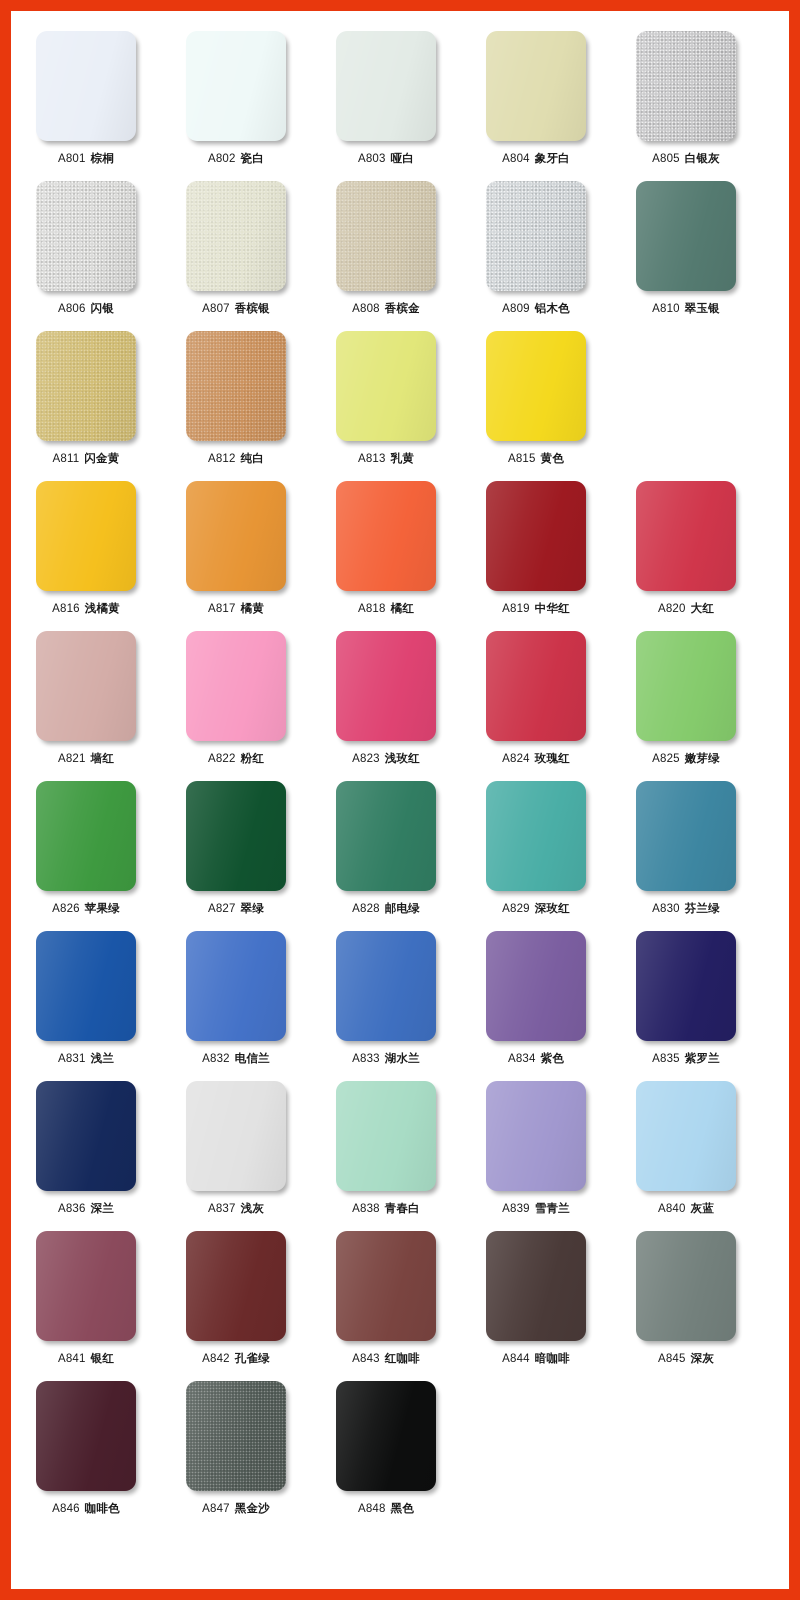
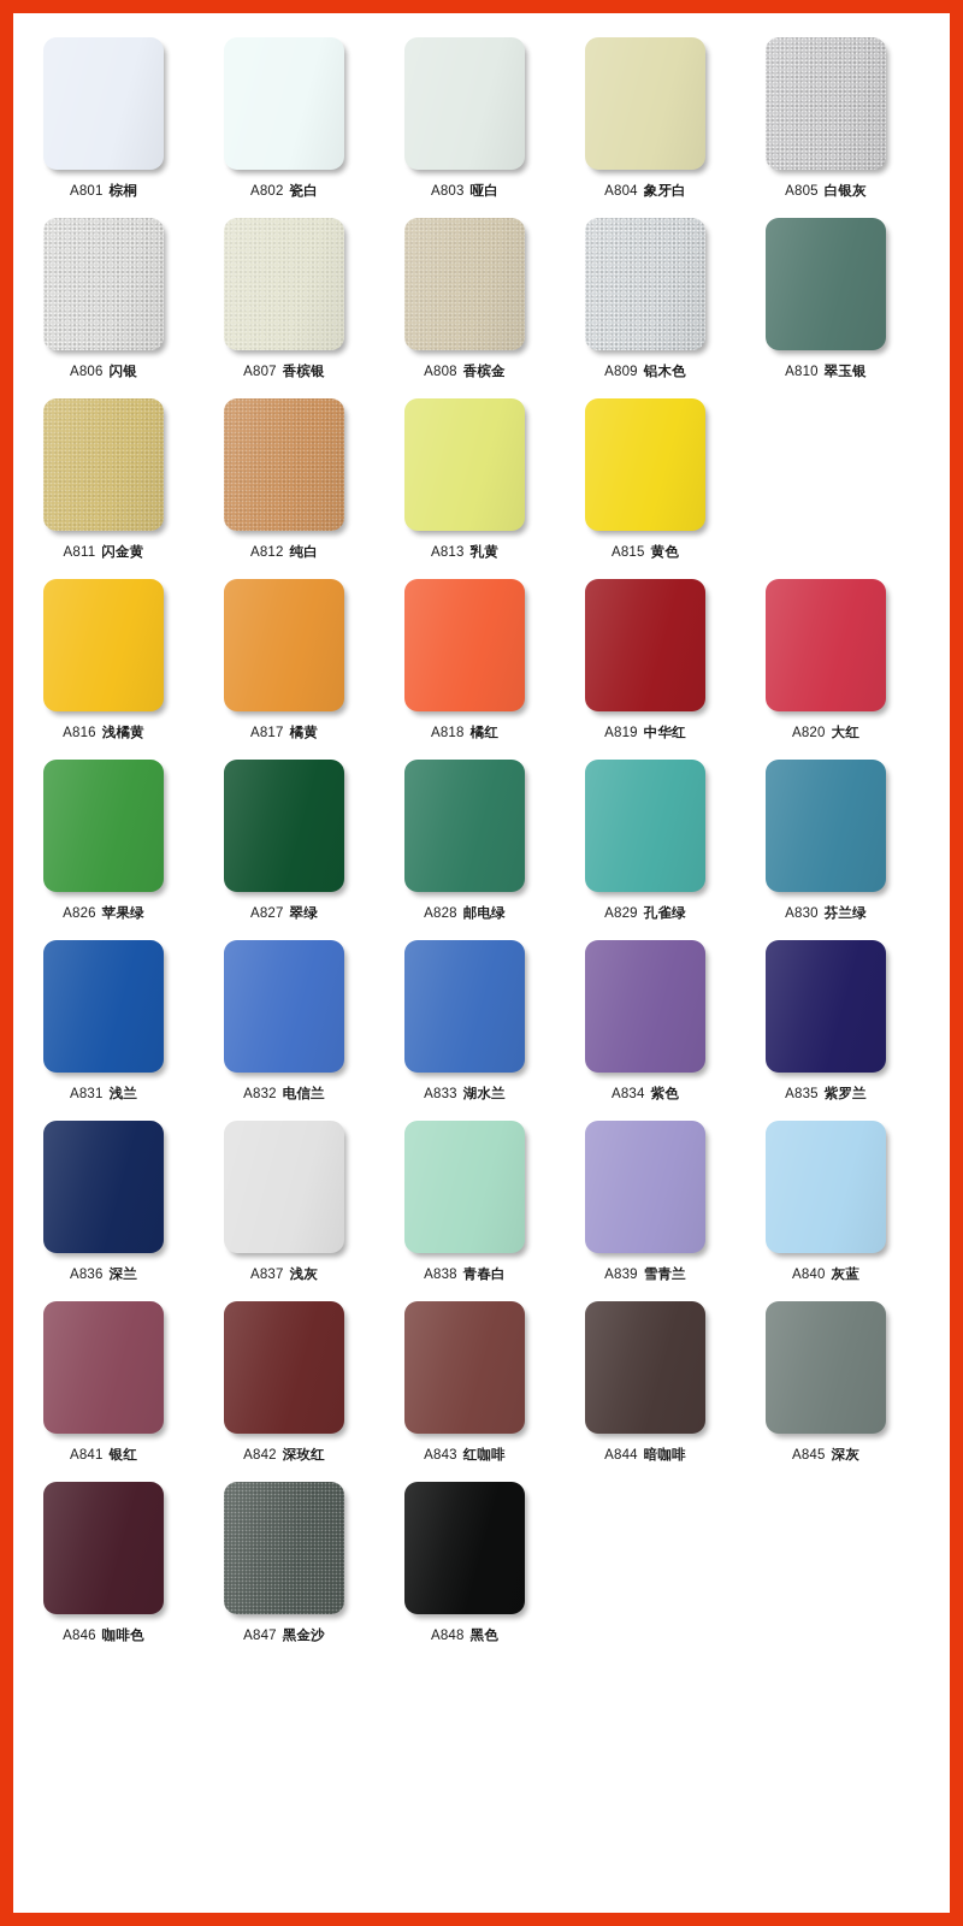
  A801 棕桐
  A802 瓷白
  A803 哑白
  A804 象牙白
  A805 白银灰
  A806 闪银
  A807 香槟银
  A808 香槟金
  A809 铝木色
  A810 翠玉银
  A811 闪金黄
  A812 纯白
  A813 乳黄
  A815 黄色
  A816 浅橘黄
  A817 橘黄
  A818 橘红
  A819 中华红
  A820 大红
- A821 墙红
- A822 粉红
- A823 浅玫红
- A824 玫瑰红
- A825 嫩芽绿
  A826 苹果绿
  A827 翠绿
  A828 邮电绿
- A829 深玫红
+ A829 孔雀绿
  A830 芬兰绿
  A831 浅兰
  A832 电信兰
  A833 湖水兰
  A834 紫色
  A835 紫罗兰
  A836 深兰
  A837 浅灰
  A838 青春白
  A839 雪青兰
  A840 灰蓝
  A841 银红
- A842 孔雀绿
+ A842 深玫红
  A843 红咖啡
  A844 暗咖啡
  A845 深灰
  A846 咖啡色
  A847 黑金沙
  A848 黑色
